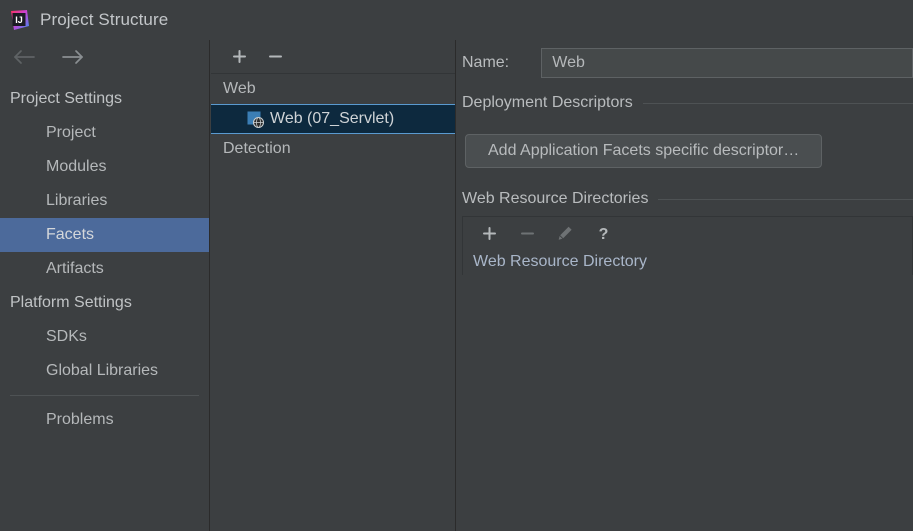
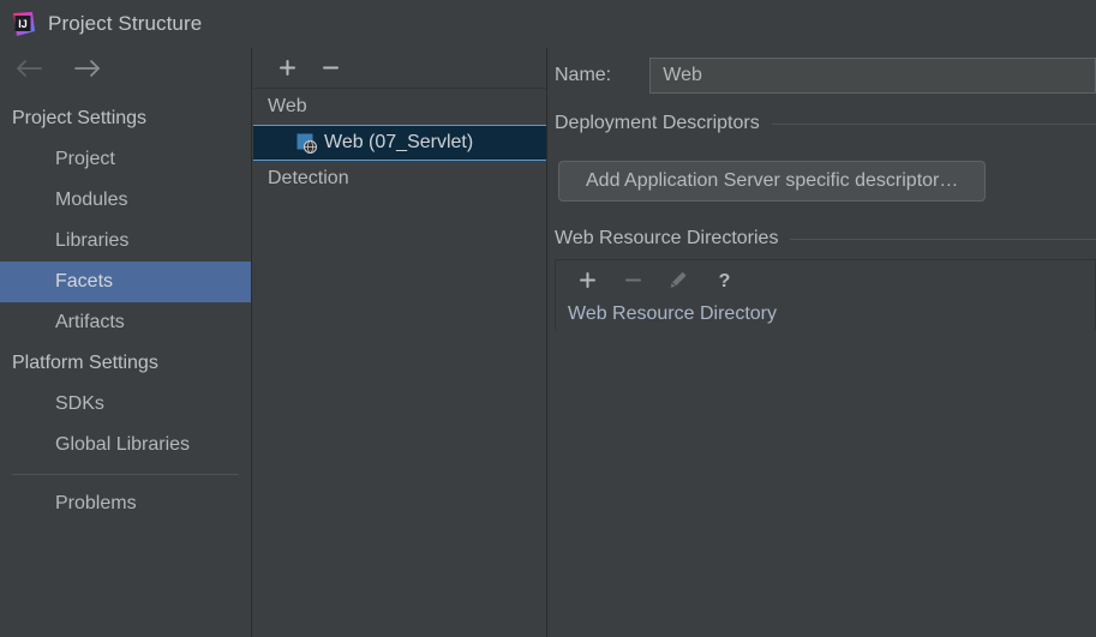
  IJ
  Project Structure
  Project Settings
  Project
  Modules
  Libraries
  Facets
  Artifacts
  Platform Settings
  SDKs
  Global Libraries
  Problems
  Web
  Web (07_Servlet)
  Detection
  Name:
  Web
  Deployment Descriptors
- Add Application Facets specific descriptor…
+ Add Application Server specific descriptor…
  Web Resource Directories
  ?
  Web Resource Directory
